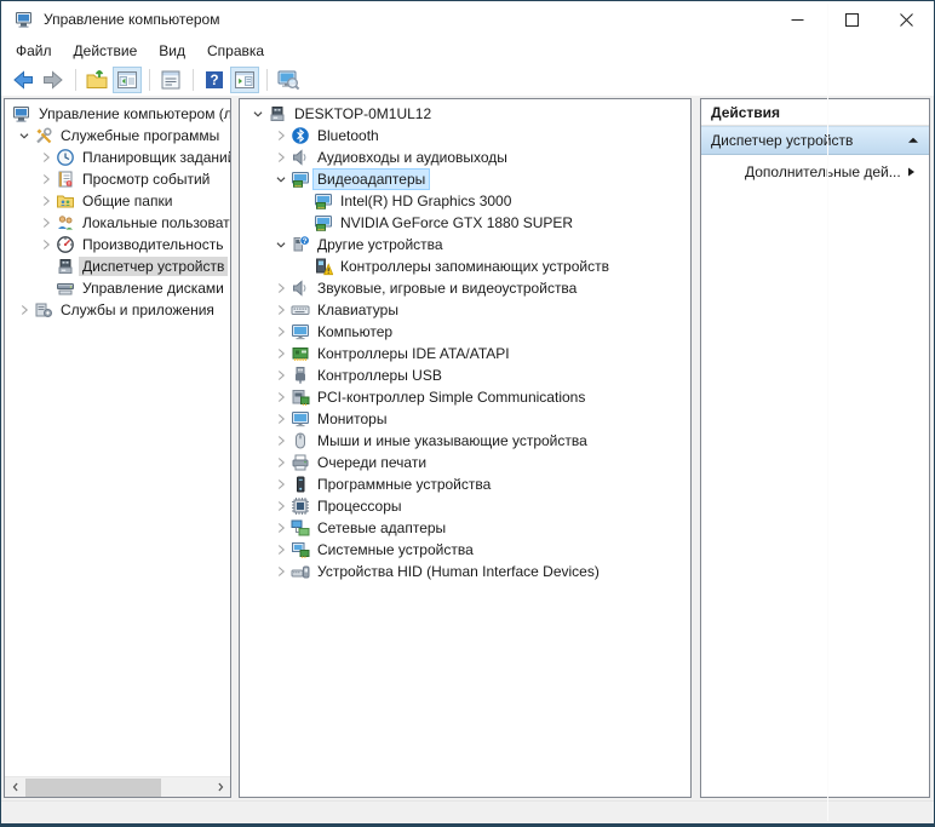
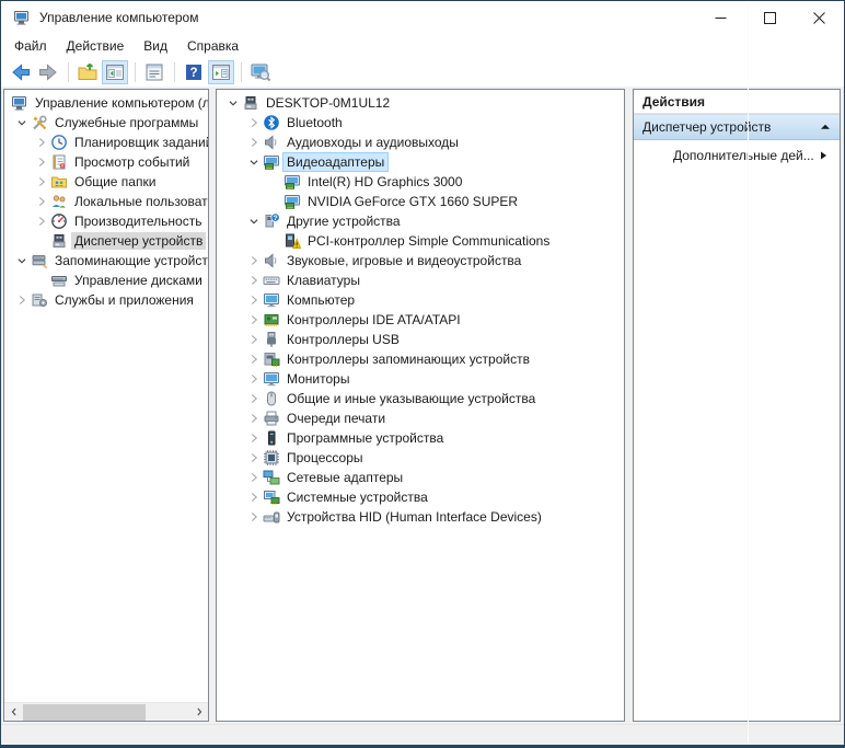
  Управление компьютером
  Файл
  Действие
  Вид
  Справка
  ?
  Управление компьютером (л
  Служебные программы
  Планировщик задани
  Просмотр событий
  Общие папки
  Локальные пользоват
  Производительность
  Диспетчер устройств
+ Запоминающие устройст
  Управление дисками
  Службы и приложения
  DESKTOP-0M1UL12
  Bluetooth
  Аудиовходы и аудиовыходы
  Видеоадаптеры
  Intel(R) HD Graphics 3000
- NVIDIA GeForce GTX 1880 SUPER
+ NVIDIA GeForce GTX 1660 SUPER
  Другие устройства
- Контроллеры запоминающих устройств
+ PCI-контроллер Simple Communications
  Звуковые, игровые и видеоустройства
  Клавиатуры
  Компьютер
  Контроллеры IDE ATA/ATAPI
  Контроллеры USB
- PCI-контроллер Simple Communications
+ Контроллеры запоминающих устройств
  Мониторы
- Мыши и иные указывающие устройства
+ Общие и иные указывающие устройства
  Очереди печати
  Программные устройства
  Процессоры
  Сетевые адаптеры
  Системные устройства
  Устройства HID (Human Interface Devices)
  Действия
  Диспетчер устроств
  Дополнительные дей...
